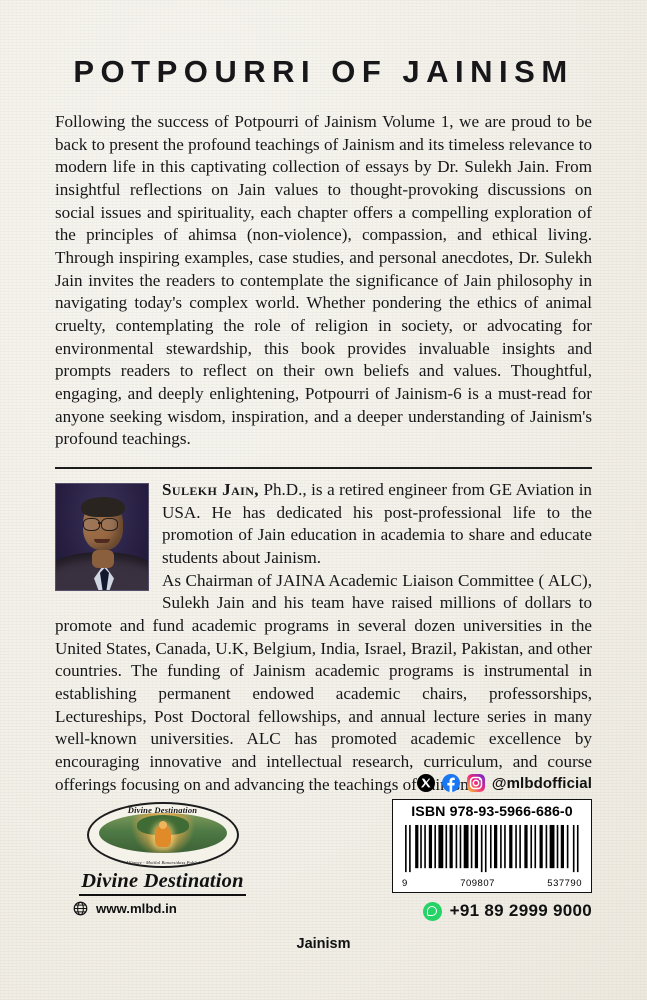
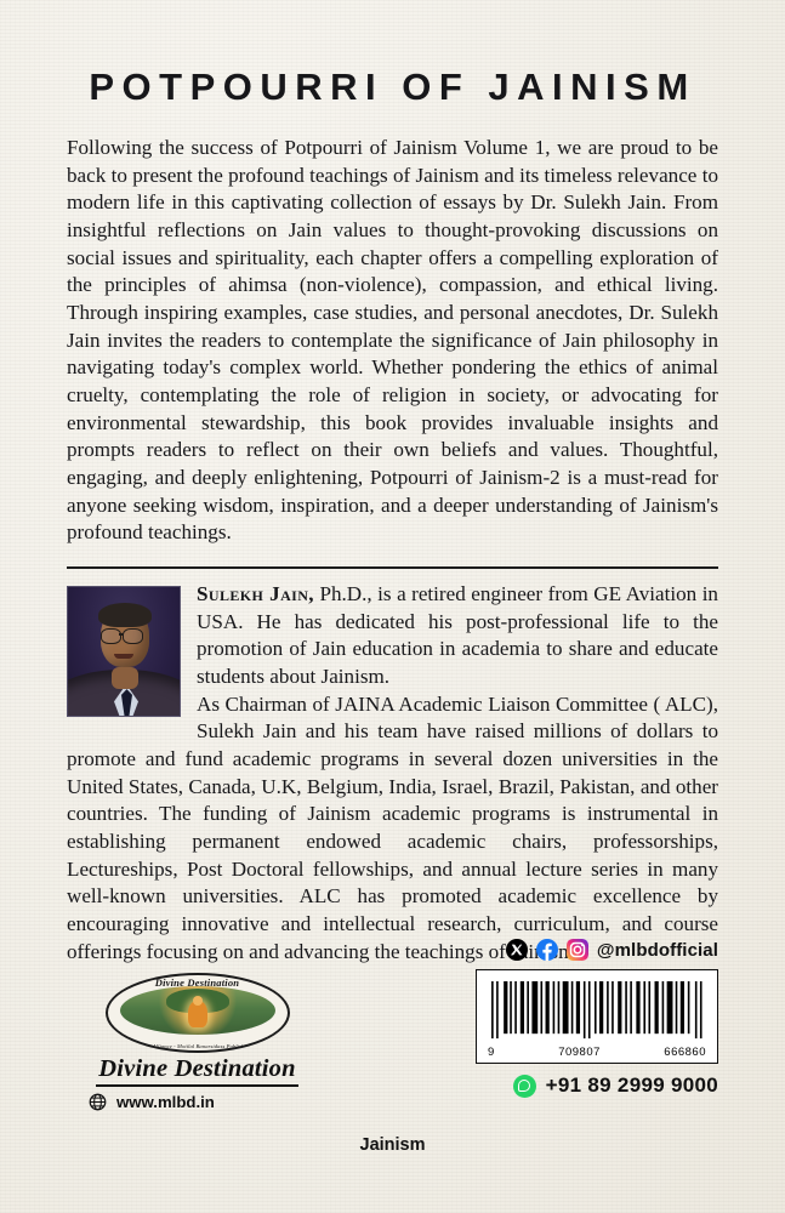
  POTPOURRI OF JAINISM
- Following the success of Potpourri of Jainism Volume 1, we are proud to be back to present the profound teachings of Jainism and its timeless relevance to modern life in this captivating collection of essays by Dr. Sulekh Jain. From insightful reflections on Jain values to thought-provoking discussions on social issues and spirituality, each chapter offers a compelling exploration of the principles of ahimsa (non-violence), compassion, and ethical living. Through inspiring examples, case studies, and personal anecdotes, Dr. Sulekh Jain invites the readers to contemplate the significance of Jain philosophy in navigating today's complex world. Whether pondering the ethics of animal cruelty, contemplating the role of religion in society, or advocating for environmental stewardship, this book provides invaluable insights and prompts readers to reflect on their own beliefs and values. Thoughtful, engaging, and deeply enlightening, Potpourri of Jainism-6 is a must-read for anyone seeking wisdom, inspiration, and a deeper understanding of Jainism's profound teachings.
+ Following the success of Potpourri of Jainism Volume 1, we are proud to be back to present the profound teachings of Jainism and its timeless relevance to modern life in this captivating collection of essays by Dr. Sulekh Jain. From insightful reflections on Jain values to thought-provoking discussions on social issues and spirituality, each chapter offers a compelling exploration of the principles of ahimsa (non-violence), compassion, and ethical living. Through inspiring examples, case studies, and personal anecdotes, Dr. Sulekh Jain invites the readers to contemplate the significance of Jain philosophy in navigating today's complex world. Whether pondering the ethics of animal cruelty, contemplating the role of religion in society, or advocating for environmental stewardship, this book provides invaluable insights and prompts readers to reflect on their own beliefs and values. Thoughtful, engaging, and deeply enlightening, Potpourri of Jainism-2 is a must-read for anyone seeking wisdom, inspiration, and a deeper understanding of Jainism's profound teachings.
  Sulekh Jain, Ph.D., is a retired engineer from GE Aviation in USA. He has dedicated his post-professional life to the promotion of Jain education in academia to share and educate students about Jainism.
  As Chairman of JAINA Academic Liaison Committee ( ALC), Sulekh Jain and his team have raised millions of dollars to promote and fund academic programs in several dozen universities in the United States, Canada, U.K, Belgium, India, Israel, Brazil, Pakistan, and other countries. The funding of Jainism academic programs is instrumental in establishing permanent endowed academic chairs, professorships, Lectureships, Post Doctoral fellowships, and annual lecture series in many well-known universities. ALC has promoted academic excellence by encouraging innovative and intellectual research, curriculum, and course offerings focusing on and advancing the teachings ofim
  Divine Destination
  Divine Destination
  www.mlbd.in
  @mlbdofficial
- ISBN 978-93-5966-686-0
  9
  709807
- 537790
+ 666860
  +91 89 2999 9000
  Jainism
